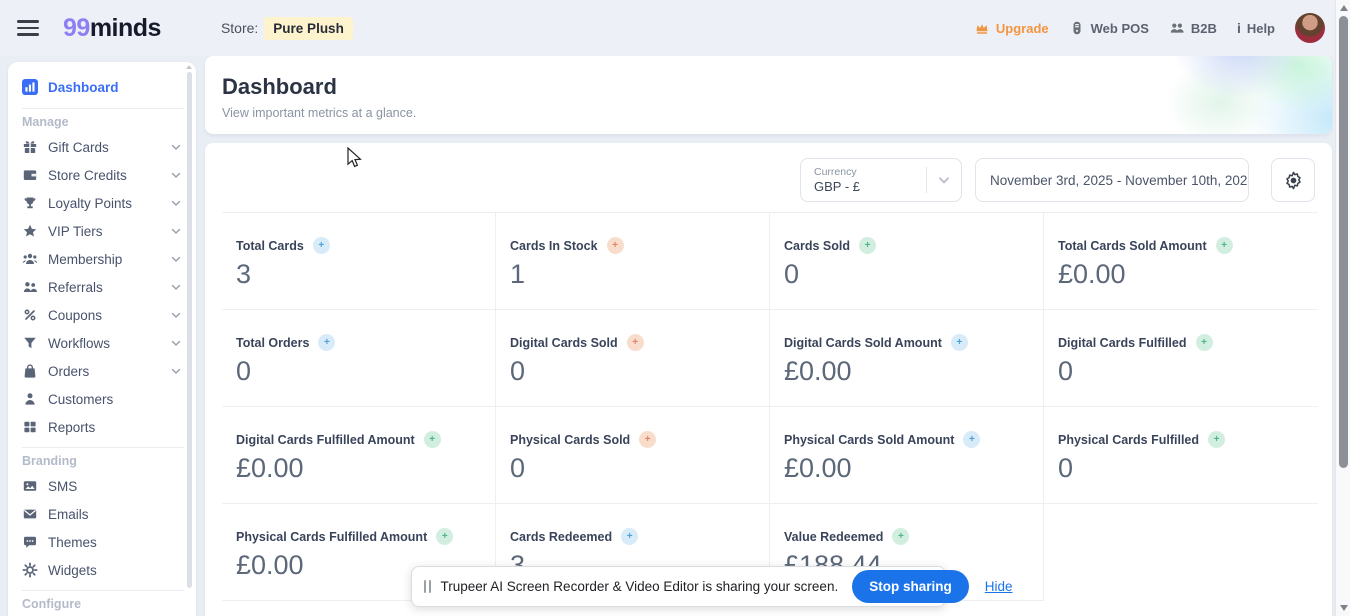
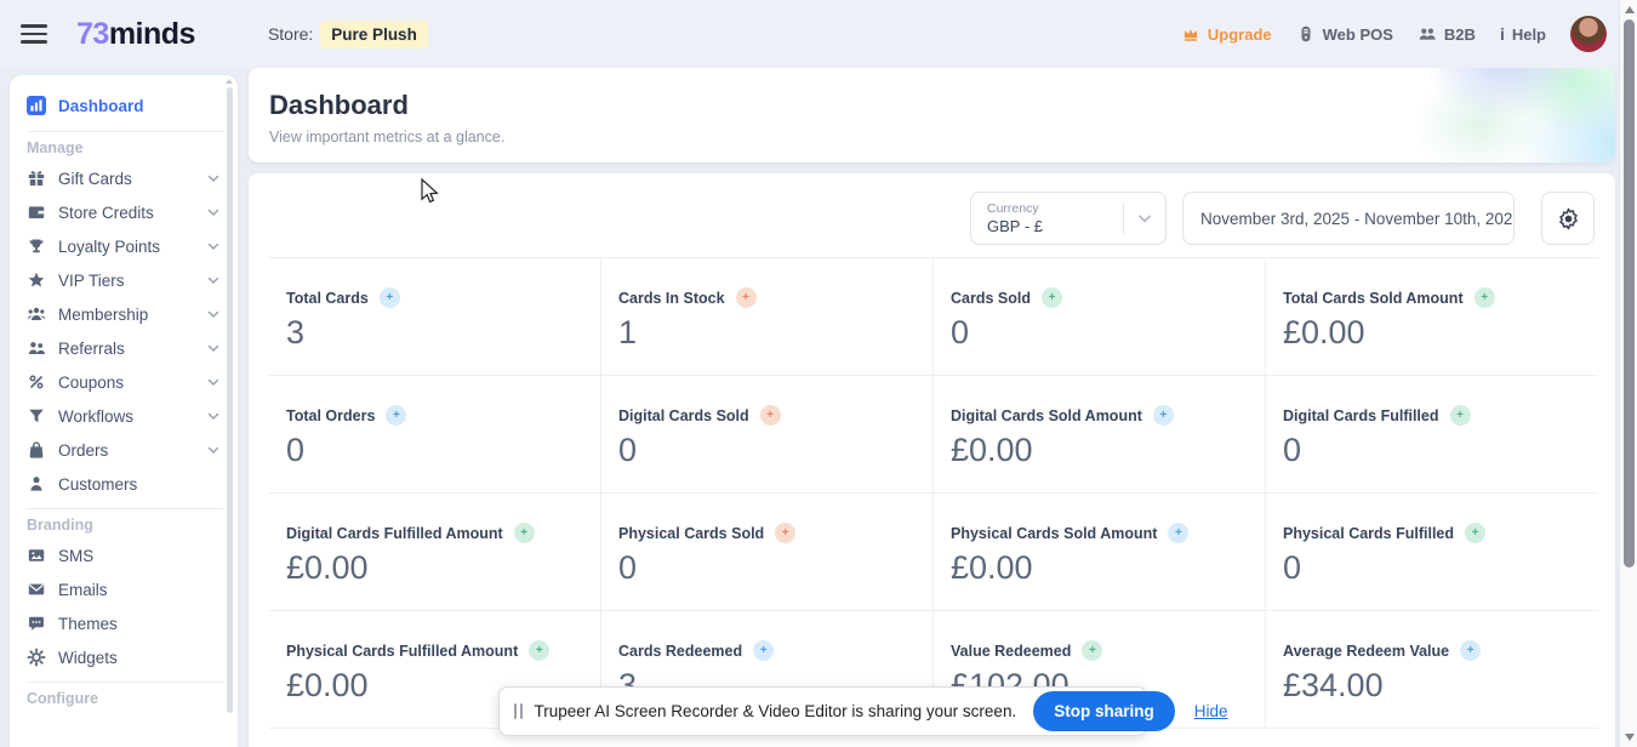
- 99
+ 73
  minds
  Store:
  Pure Plush
  Upgrade
  Web POS
  B2B
  i
  Help
  Dashboard
  Manage
  Gift Cards
  Store Credits
  Loyalty Points
  VIP Tiers
  Membership
  Referrals
  Coupons
  Workflows
  Orders
  Customers
- Reports
  Branding
  SMS
  Emails
  Themes
  Widgets
  Configure
  Dashboard
  View important metrics at a glance.
  Currency
  GBP - £
  November 3rd, 2025 - November 10th, 202
  Total Cards
  3
  Cards In Stock
  1
  Cards Sold
  0
  Total Cards Sold Amount
  £0.00
  Total Orders
  0
  Digital Cards Sold
  0
  Digital Cards Sold Amount
  £0.00
  Digital Cards Fulfilled
  0
  Digital Cards Fulfilled Amount
  £0.00
  Physical Cards Sold
  0
  Physical Cards Sold Amount
  £0.00
  Physical Cards Fulfilled
  0
  Physical Cards Fulfilled Amount
  £0.00
  Cards Redeemed
  3
  Value Redeemed
- £188.44
+ £102.00
+ Average Redeem Value
+ £34.00
  Trupeer AI Screen Recorder & Video Editor is sharing your screen.
  Stop sharing
  Hide
